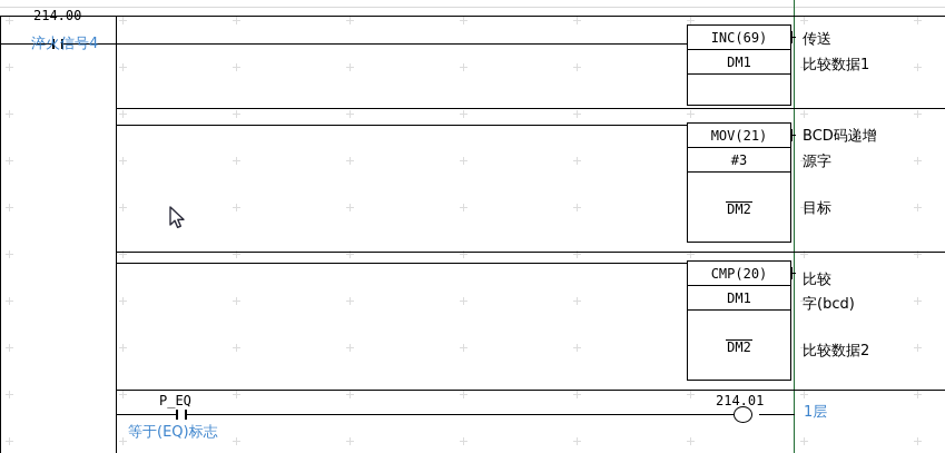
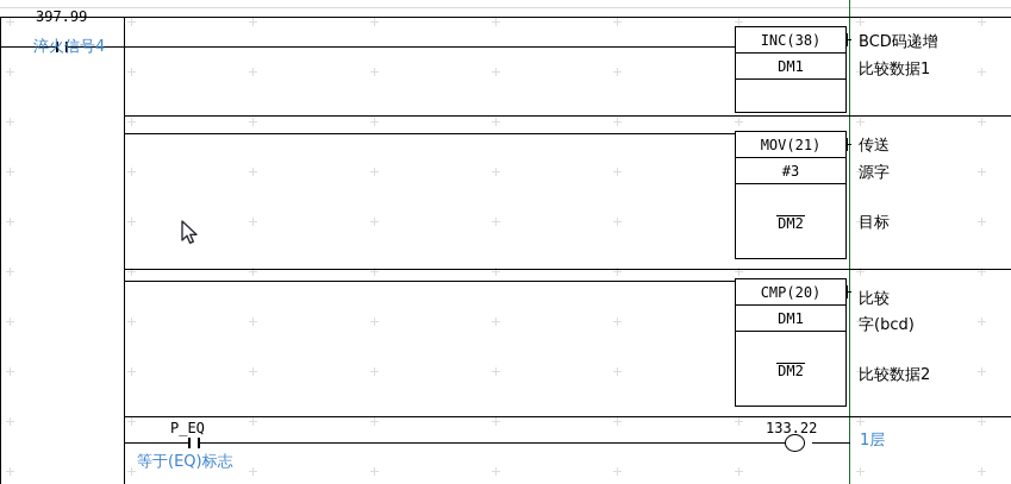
- 214.00
+ 397.99
  淬火信号4
- INC(69)
+ INC(38)
  DM1
- 传送
+ BCD码递增
  比较数据1
  MOV(21)
  #3
  DM2
- BCD码递增
+ 传送
  源字
  目标
  CMP(20)
  DM1
  DM2
  比较
  字(bcd)
  比较数据2
  P_EQ
  等于(EQ)标志
- 214.01
+ 133.22
  1层
